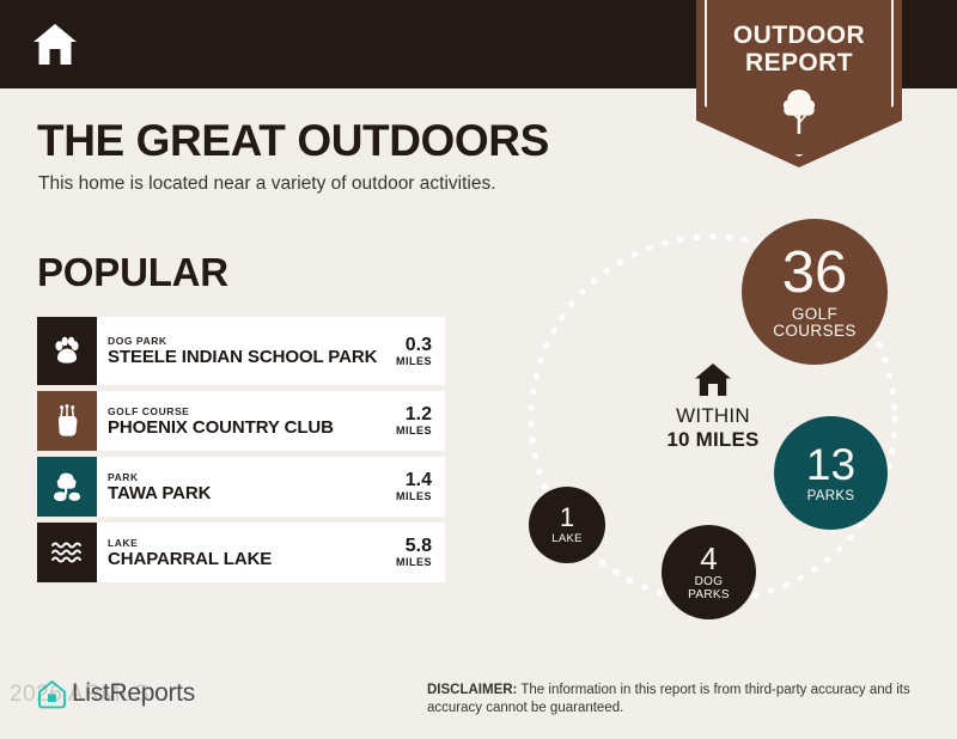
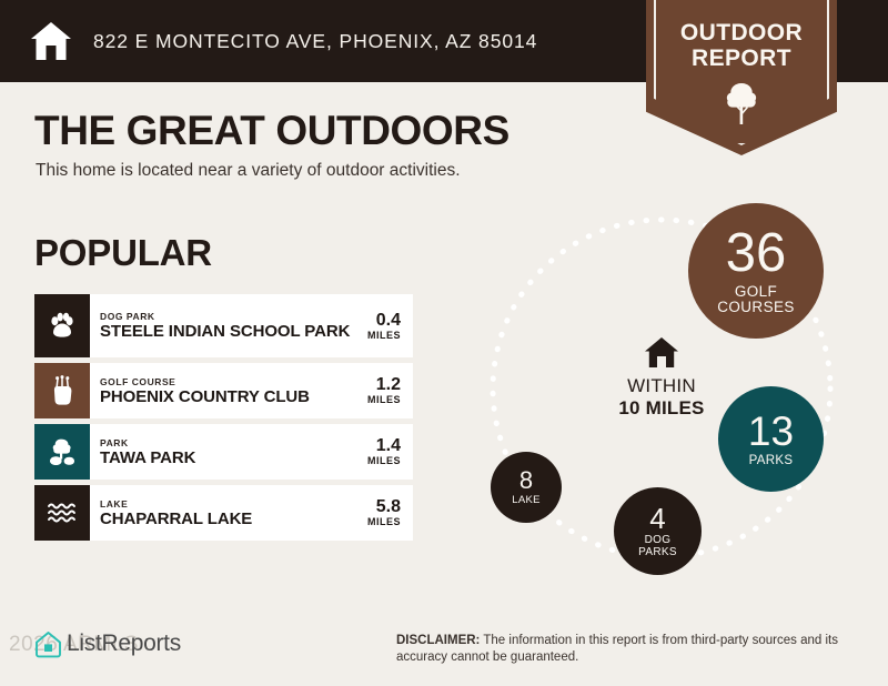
+ 822 E MONTECITO AVE, PHOENIX, AZ 85014
  OUTDOOR
  REPORT
  THE GREAT OUTDOORS
  This home is located near a variety of outdoor activities.
  POPULAR
  DOG PARK
  STEELE INDIAN SCHOOL PARK
- 0.3
+ 0.4
  MILES
  GOLF COURSE
  PHOENIX COUNTRY CLUB
  1.2
  MILES
  PARK
  TAWA PARK
  1.4
  MILES
  LAKE
  CHAPARRAL LAKE
  5.8
  MILES
  36
  GOLF
  COURSES
  13
  PARKS
  4
  DOG
  PARKS
- 1
+ 8
  LAKE
  WITHIN
  10 MILES
  202 ARMLS
  ListReports
- DISCLAIMER: The information in this report is from third-party accuracy and its accuracy cannot be guaranteed.
+ DISCLAIMER: The information in this report is from third-party sources and its accuracy cannot be guaranteed.
